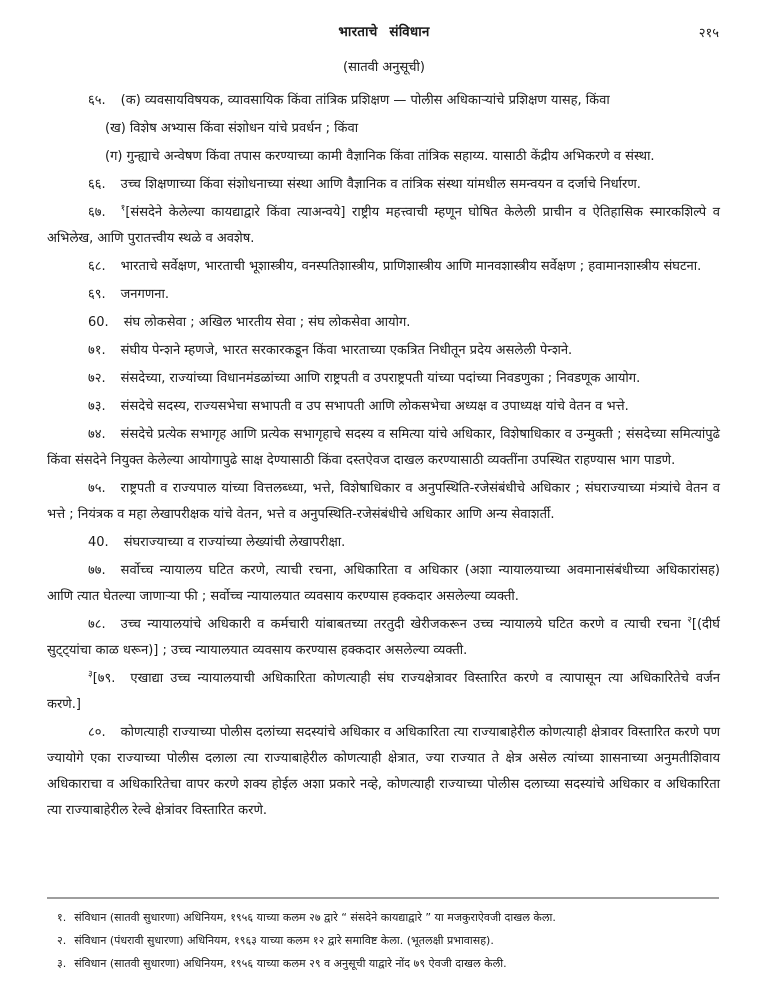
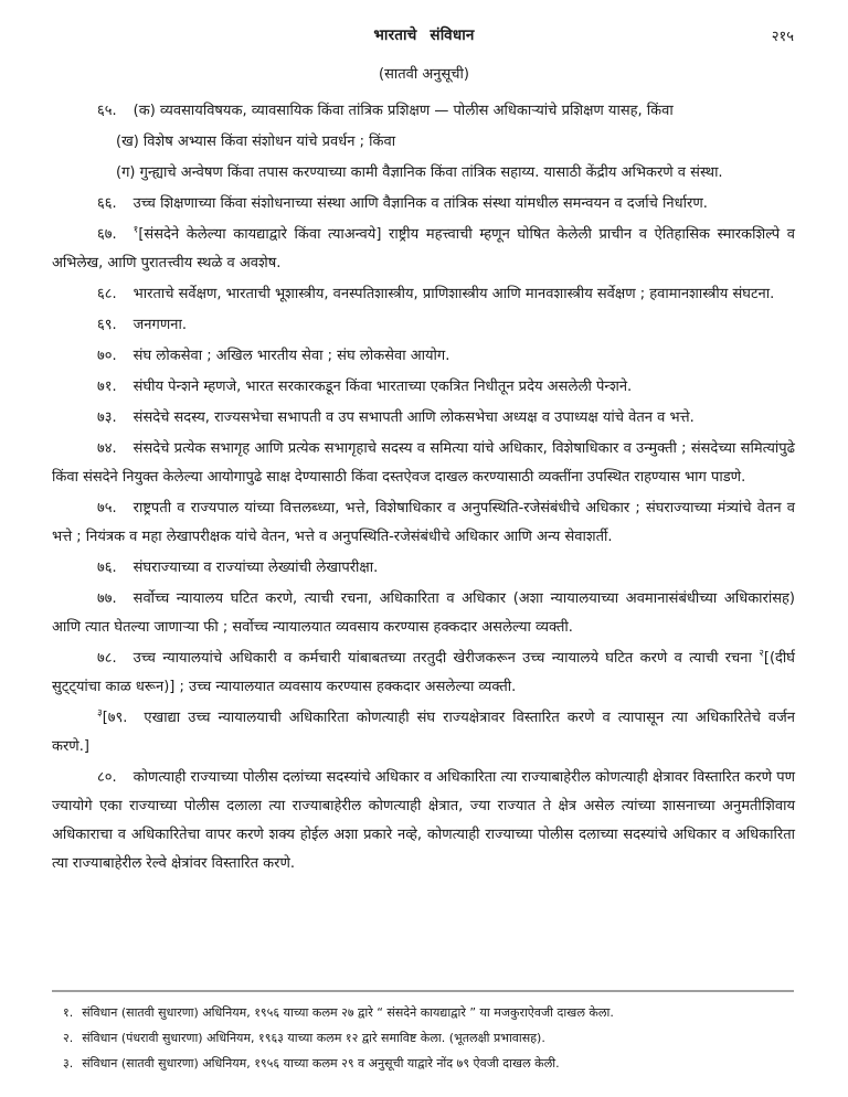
  भारताचे संविधान
  २१५
  (सातवी अनुसूची)
  ६५. (क) व्यवसायविषयक, व्यावसायिक किंवा तांत्रिक प्रशिक्षण — पोलीस अधिकाऱ्यांचे प्रशिक्षण यासह, किंवा
  (ख) विशेष अभ्यास किंवा संशोधन यांचे प्रवर्धन ; किंवा
  (ग) गुन्ह्याचे अन्वेषण किंवा तपास करण्याच्या कामी वैज्ञानिक किंवा तांत्रिक सहाय्य. यासाठी केंद्रीय अभिकरणे व संस्था.
  ६६. उच्च शिक्षणाच्या किंवा संशोधनाच्या संस्था आणि वैज्ञानिक व तांत्रिक संस्था यांमधील समन्वयन व दर्जाचे निर्धारण.
  ६७. १[संसदेने केलेल्या कायद्याद्वारे किंवा त्याअन्वये] राष्ट्रीय महत्त्वाची म्हणून घोषित केलेली प्राचीन व ऐतिहासिक स्मारकशिल्पे व अभिलेख, आणि पुरातत्त्वीय स्थळे व अवशेष.
  ६८. भारताचे सर्वेक्षण, भारताची भूशास्त्रीय, वनस्पतिशास्त्रीय, प्राणिशास्त्रीय आणि मानवशास्त्रीय सर्वेक्षण ; हवामानशास्त्रीय संघटना.
  ६९. जनगणना.
- 60. संघ लोकसेवा ; अखिल भारतीय सेवा ; संघ लोकसेवा आयोग.
+ ७०. संघ लोकसेवा ; अखिल भारतीय सेवा ; संघ लोकसेवा आयोग.
  ७१. संघीय पेन्शने म्हणजे, भारत सरकारकडून किंवा भारताच्या एकत्रित निधीतून प्रदेय असलेली पेन्शने.
- ७२. संसदेच्या, राज्यांच्या विधानमंडळांच्या आणि राष्ट्रपती व उपराष्ट्रपती यांच्या पदांच्या निवडणुका ; निवडणूक आयोग.
  ७३. संसदेचे सदस्य, राज्यसभेचा सभापती व उप सभापती आणि लोकसभेचा अध्यक्ष व उपाध्यक्ष यांचे वेतन व भत्ते.
  ७४. संसदेचे प्रत्येक सभागृह आणि प्रत्येक सभागृहाचे सदस्य व समित्या यांचे अधिकार, विशेषाधिकार व उन्मुक्ती ; संसदेच्या समित्यांपुढे किंवा संसदेने नियुक्त केलेल्या आयोगापुढे साक्ष देण्यासाठी किंवा दस्तऐवज दाखल करण्यासाठी व्यक्तींना उपस्थित राहण्यास भाग पाडणे.
  ७५. राष्ट्रपती व राज्यपाल यांच्या वित्तलब्ध्या, भत्ते, विशेषाधिकार व अनुपस्थिति-रजेसंबंधीचे अधिकार ; संघराज्याच्या मंत्र्यांचे वेतन व भत्ते ; नियंत्रक व महा लेखापरीक्षक यांचे वेतन, भत्ते व अनुपस्थिति-रजेसंबंधीचे अधिकार आणि अन्य सेवाशर्ती.
- 40. संघराज्याच्या व राज्यांच्या लेख्यांची लेखापरीक्षा.
+ ७६. संघराज्याच्या व राज्यांच्या लेख्यांची लेखापरीक्षा.
  ७७. सर्वोच्च न्यायालय घटित करणे, त्याची रचना, अधिकारिता व अधिकार (अशा न्यायालयाच्या अवमानासंबंधीच्या अधिकारांसह) आणि त्यात घेतल्या जाणाऱ्या फी ; सर्वोच्च न्यायालयात व्यवसाय करण्यास हक्कदार असलेल्या व्यक्ती.
  ७८. उच्च न्यायालयांचे अधिकारी व कर्मचारी यांबाबतच्या तरतुदी खेरीजकरून उच्च न्यायालये घटित करणे व त्याची रचना २[(दीर्घ सुट्ट्यांचा काळ धरून)] ; उच्च न्यायालयात व्यवसाय करण्यास हक्कदार असलेल्या व्यक्ती.
  ३[७९. एखाद्या उच्च न्यायालयाची अधिकारिता कोणत्याही संघ राज्यक्षेत्रावर विस्तारित करणे व त्यापासून त्या अधिकारितेचे वर्जन करणे.]
  ८०. कोणत्याही राज्याच्या पोलीस दलांच्या सदस्यांचे अधिकार व अधिकारिता त्या राज्याबाहेरील कोणत्याही क्षेत्रावर विस्तारित करणे पण ज्यायोगे एका राज्याच्या पोलीस दलाला त्या राज्याबाहेरील कोणत्याही क्षेत्रात, ज्या राज्यात ते क्षेत्र असेल त्यांच्या शासनाच्या अनुमतीशिवाय अधिकाराचा व अधिकारितेचा वापर करणे शक्य होईल अशा प्रकारे नव्हे, कोणत्याही राज्याच्या पोलीस दलाच्या सदस्यांचे अधिकार व अधिकारिता त्या राज्याबाहेरील रेल्वे क्षेत्रांवर विस्तारित करणे.
  १. संविधान (सातवी सुधारणा) अधिनियम, १९५६ याच्या कलम २७ द्वारे “ संसदेने कायद्याद्वारे ” या मजकुराऐवजी दाखल केला.
  २. संविधान (पंधरावी सुधारणा) अधिनियम, १९६३ याच्या कलम १२ द्वारे समाविष्ट केला. (भूतलक्षी प्रभावासह).
  ३. संविधान (सातवी सुधारणा) अधिनियम, १९५६ याच्या कलम २९ व अनुसूची याद्वारे नोंद ७९ ऐवजी दाखल केली.
